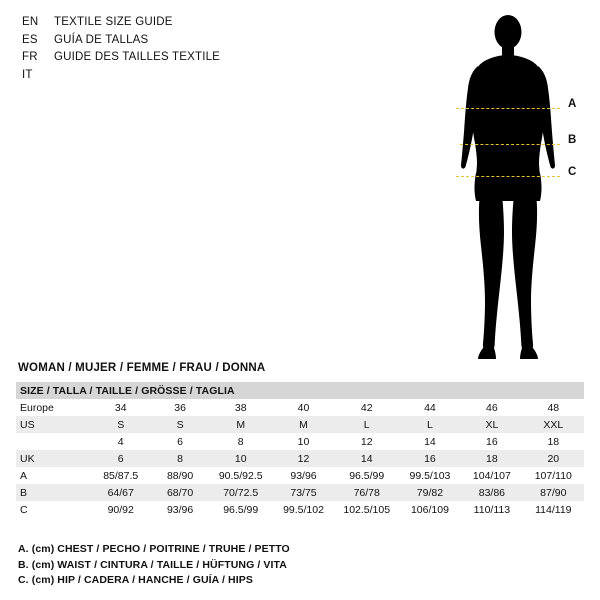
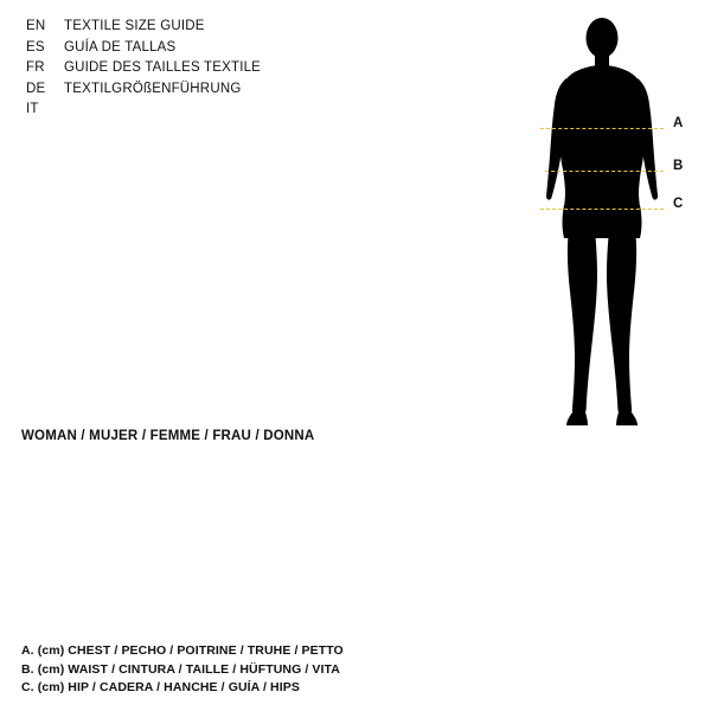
  EN
  TEXTILE SIZE GUIDE
  ES
  GUÍA DE TALLAS
  FR
  GUIDE DES TAILLES TEXTILE
+ DE
+ TEXTILGRÖßENFÜHRUNG
  IT
  A
  B
  C
  WOMAN / MUJER / FEMME / FRAU / DONNA
- SIZE / TALLA / TAILLE / GRÖSSE / TAGLIA
- Europe	34	36	38	40	42	44	46	48
- US	S	S	M	M	L	L	XL	XXL
- 	4	6	8	10	12	14	16	18
- UK	6	8	10	12	14	16	18	20
- A	85/87.5	88/90	90.5/92.5	93/96	96.5/99	99.5/103	104/107	107/110
- B	64/67	68/70	70/72.5	73/75	76/78	79/82	83/86	87/90
- C	90/92	93/96	96.5/99	99.5/102	102.5/105	106/109	110/113	114/119
  A. (cm) CHEST / PECHO / POITRINE / TRUHE / PETTO
  B. (cm) WAIST / CINTURA / TAILLE / HÜFTUNG / VITA
  C. (cm) HIP / CADERA / HANCHE / GUÍA / HIPS
